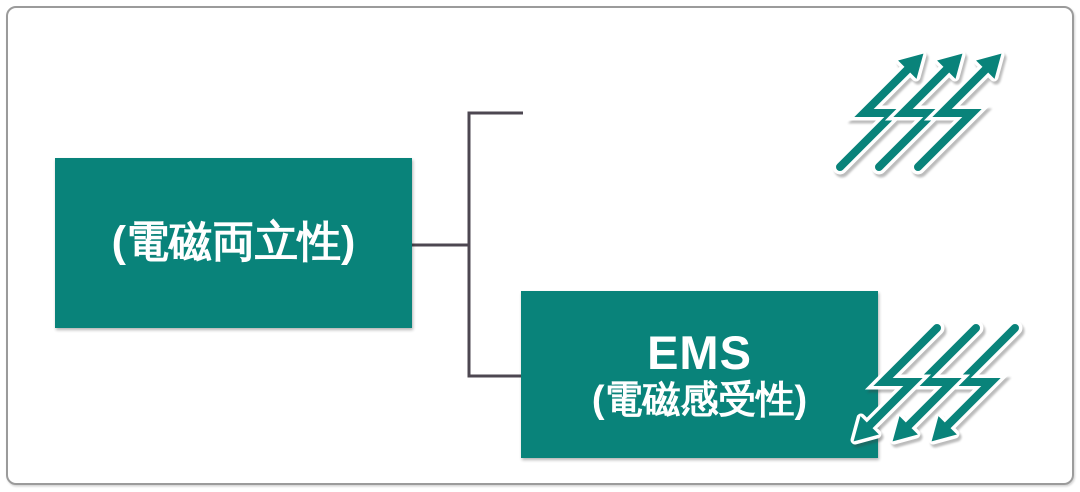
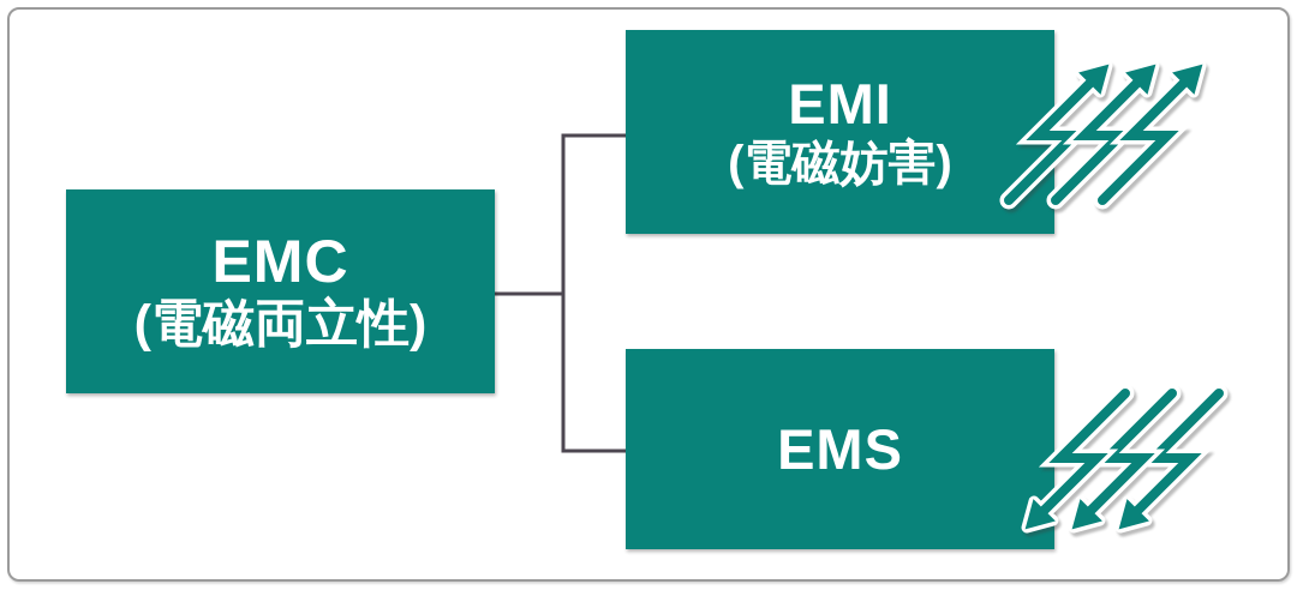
+ EMC
  (電磁両立性)
+ EMI
+ (電磁妨害)
  EMS
- (電磁感受性)
